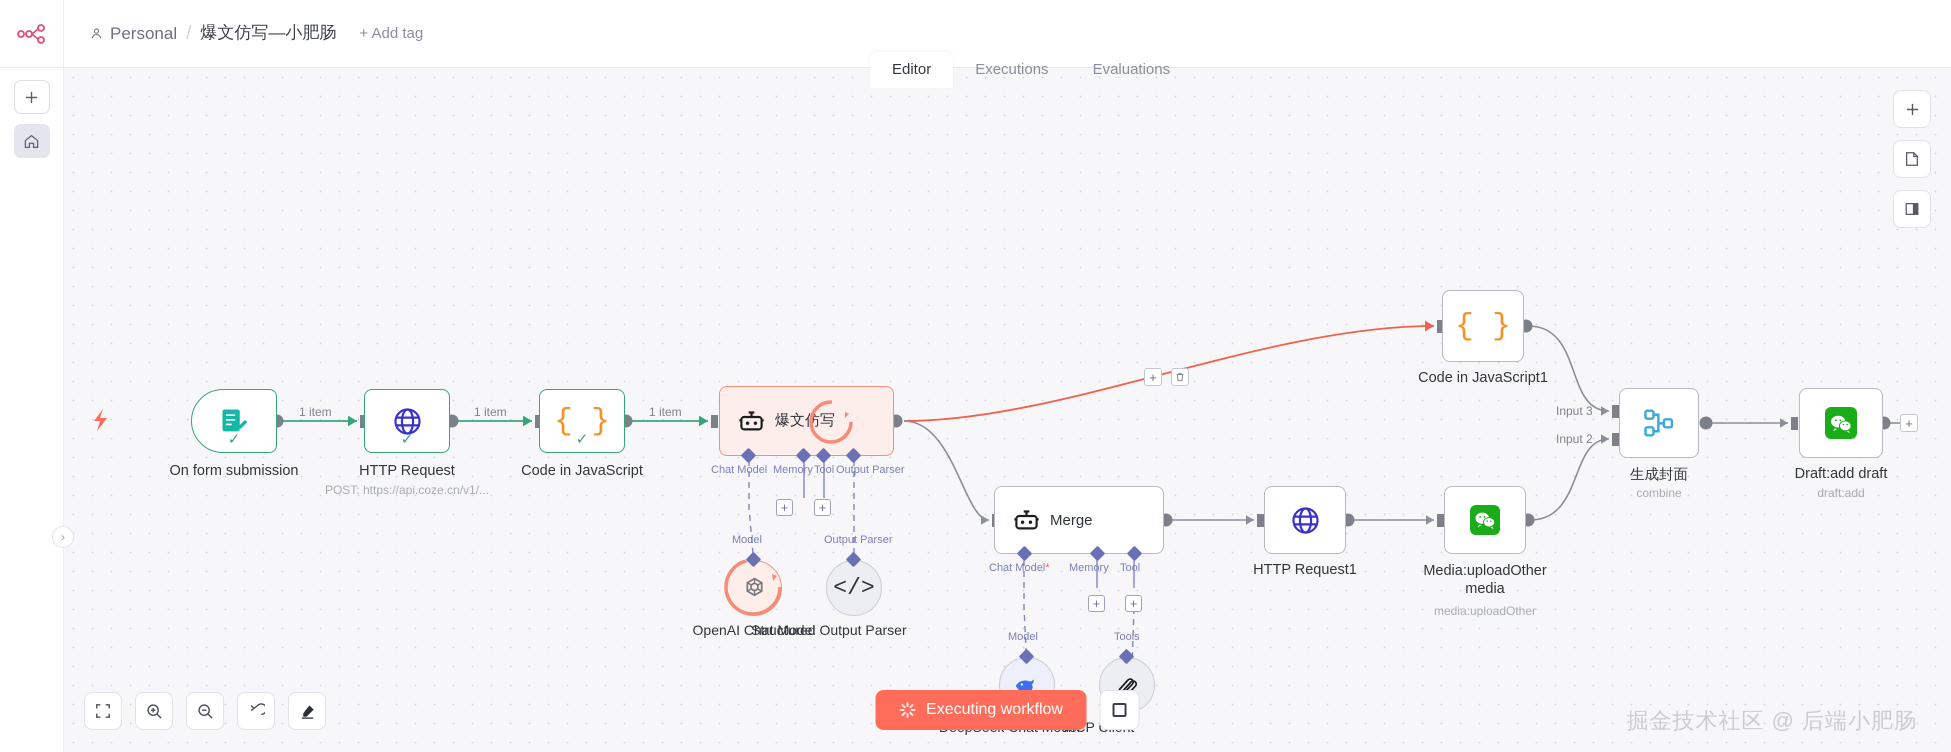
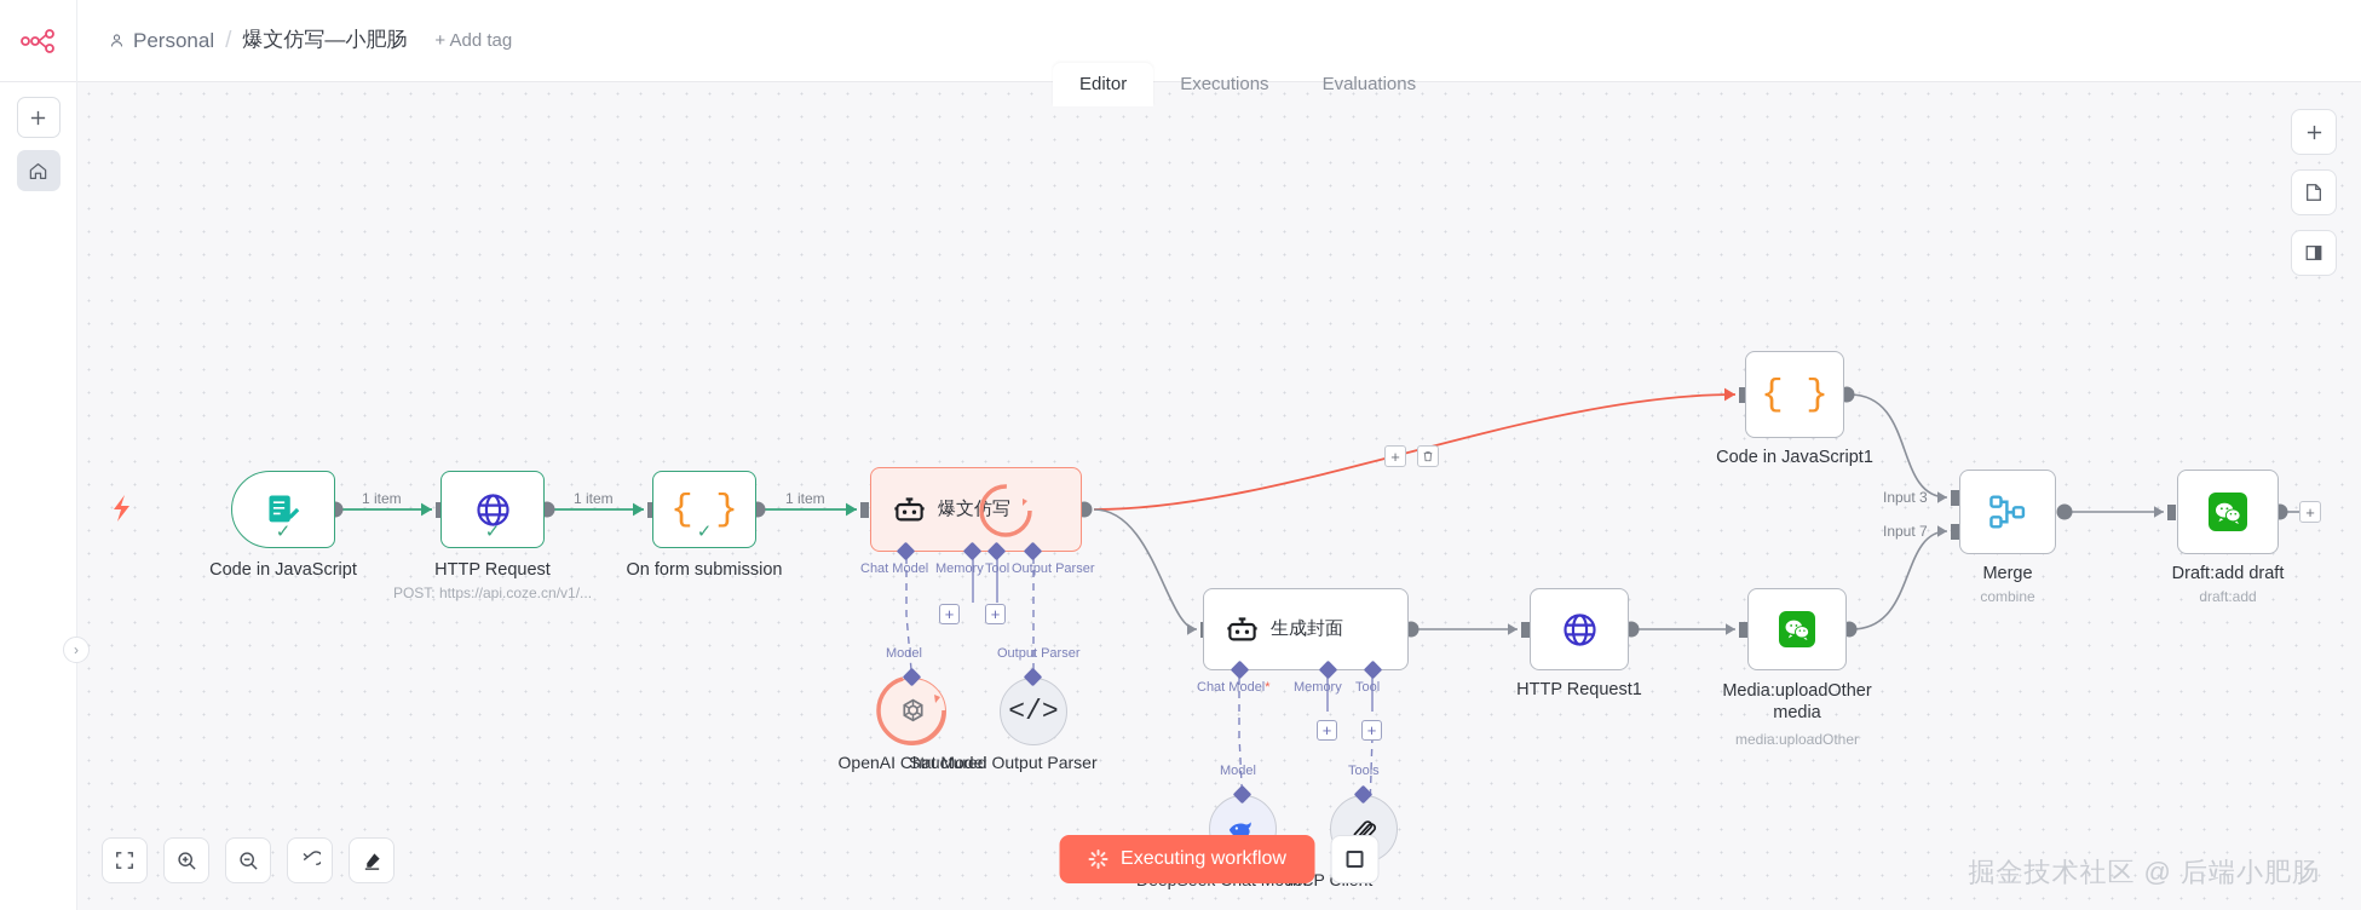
  Personal
  /
  爆文仿写—小肥肠
  + Add tag
  Editor
  Executions
  Evaluations
  ›
  +
  1 item
  1 item
  1 item
  ✓
- On form submission
+ Code in JavaScript
  ✓
  HTTP Request
  POST: https://api.coze.cn/v1/...
  { }
  ✓
- Code in JavaScript
+ On form submission
  爆文写
  Chat Model
  Memory
  Tool
  Output Parser
  +
  +
  Model
  Output Parser
  OpenAI Chat Model
  </>
  Structured Output Parser
- Merge
+ 生成封面
  Chat Model*
  Memory
  Tool
  +
  +
  Model
  Tools
  { }
  Code in JavaScript1
  HTTP Request1
  Media:uploadOther media
  media:uploadOther
- 生成封面
+ Merge
  combine
  Input 3
- Input 2
+ Input 7
  Draft:add draft
  draft:add
  +
  Executing workflow
  掘金技术社区 @ 后端小肥肠
